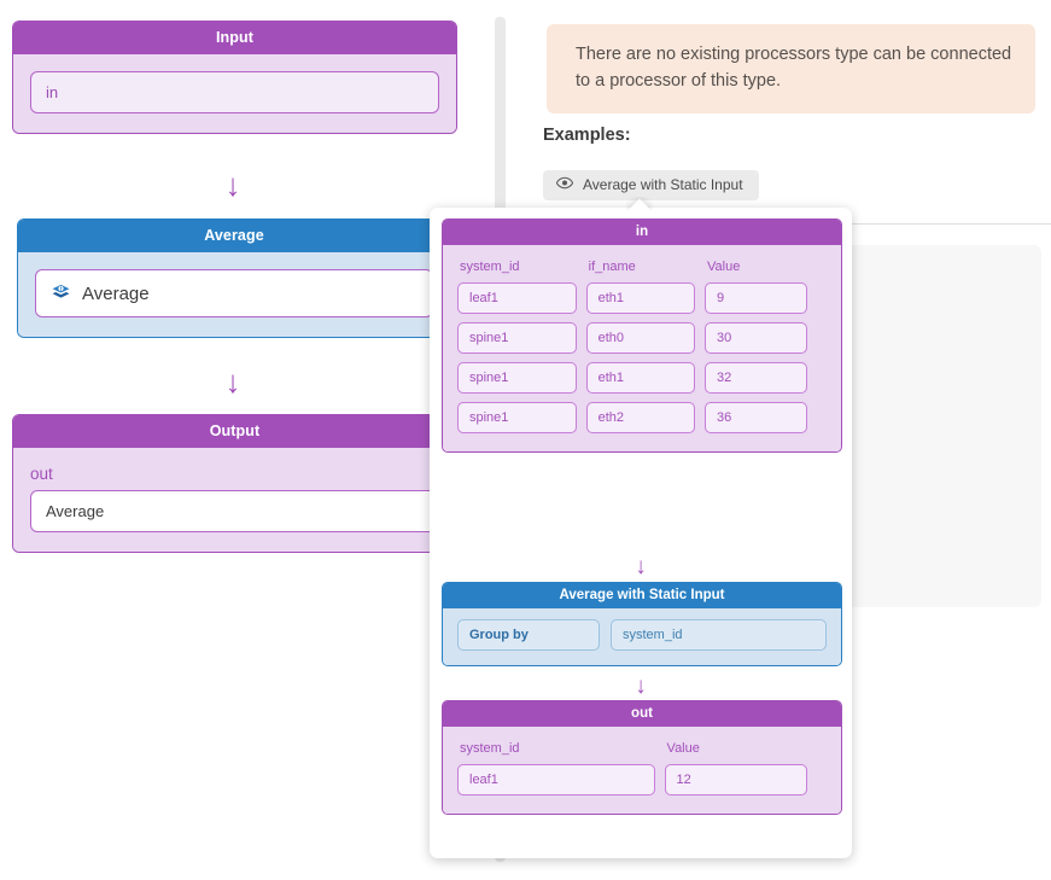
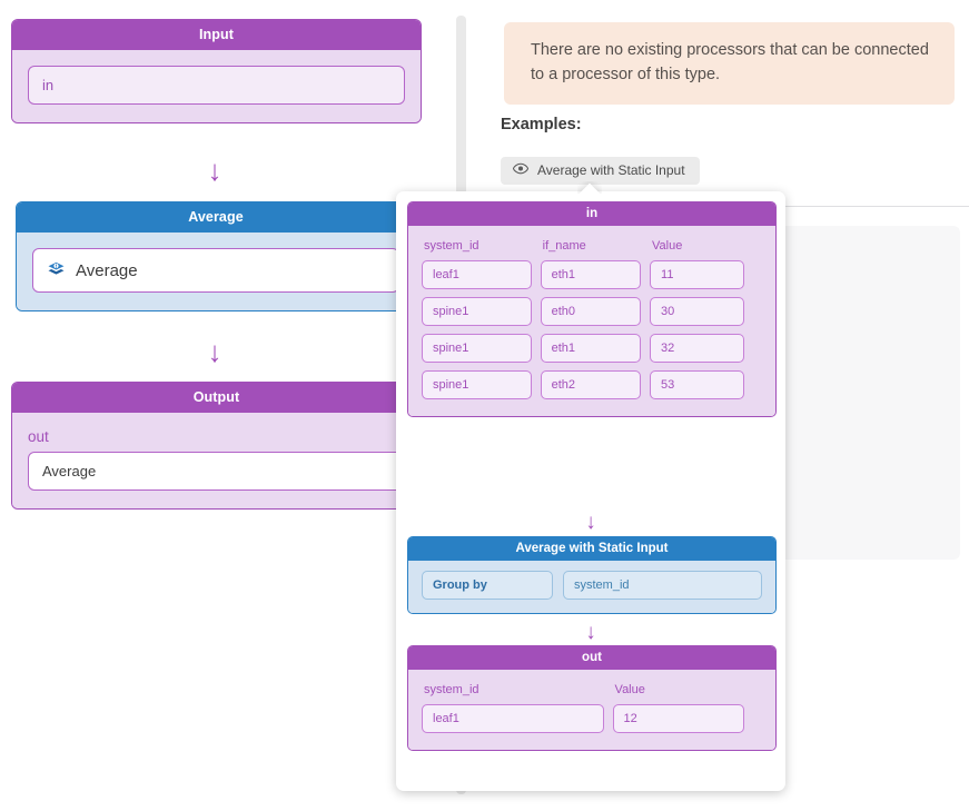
  Input
  in
  ↓
  Average
  Average
  ↓
  Output
  out
  Average
- There are no existing processors type can be connected to a processor of this type.
+ There are no existing processors that can be connected to a processor of this type.
  Examples:
  Average with Static Input
  in
  system_id	if_name	Value
- leaf1	eth1	9
+ leaf1	eth1	11
  spine1	eth0	30
  spine1	eth1	32
- spine1	eth2	36
+ spine1	eth2	53
  ↓
  Average with Static Input
  Group by
  system_id
  ↓
  out
  system_id	Value
  leaf1	12
